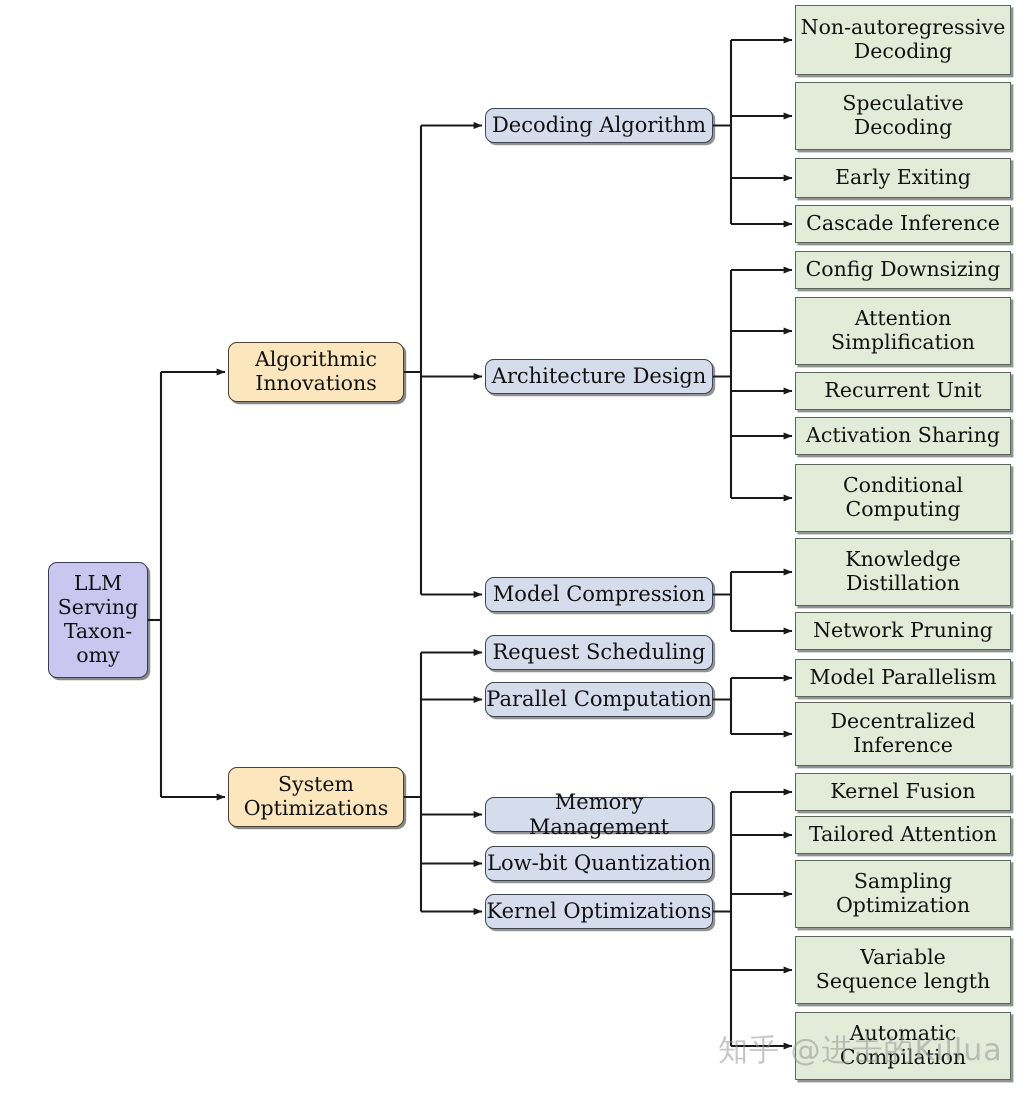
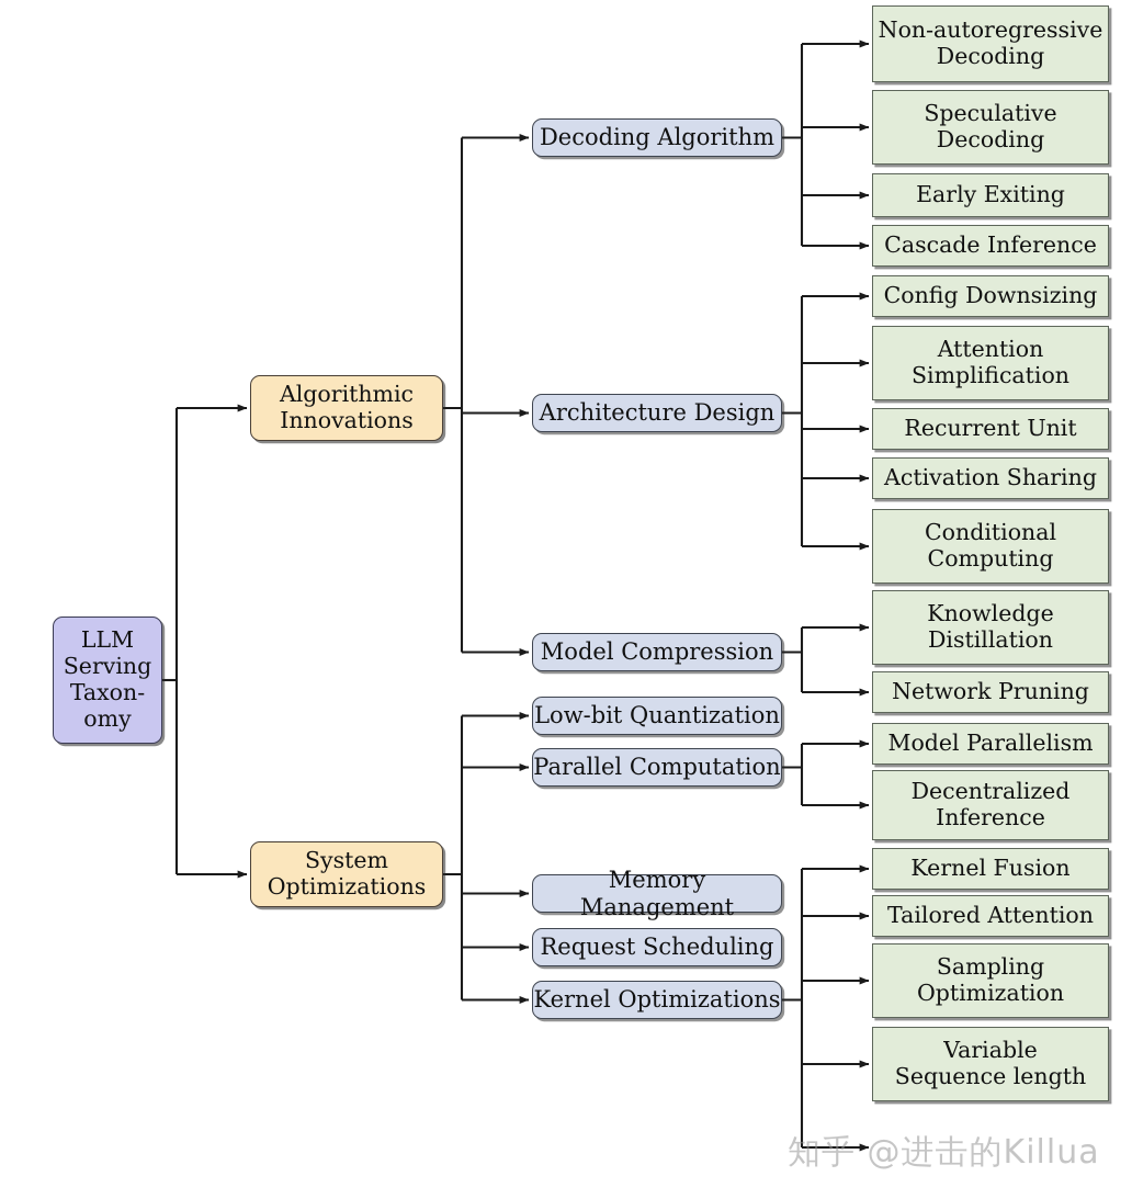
  LLM
  Serving
  Taxon-
  omy
  Algorithmic
  Innovations
  System
  Optimizations
  Decoding Algorithm
  Architecture Design
  Model Compression
- Request Scheduling
+ Low-bit Quantization
  Parallel Computation
  Memory Management
- Low-bit Quantization
+ Request Scheduling
  Kernel Optimizations
  Non-autoregressive
  Decoding
  Speculative
  Decoding
  Early Exiting
  Cascade Inference
  Config Downsizing
  Attention
  Simplification
  Recurrent Unit
  Activation Sharing
  Conditional
  Computing
  Knowledge
  Distillation
  Network Pruning
  Model Parallelism
  Decentralized
  Inference
  Kernel Fusion
  Tailored Attention
  Sampling
  Optimization
  Variable
  Sequence length
- Automatic
- Compilation
  知乎 @进击的Killua
